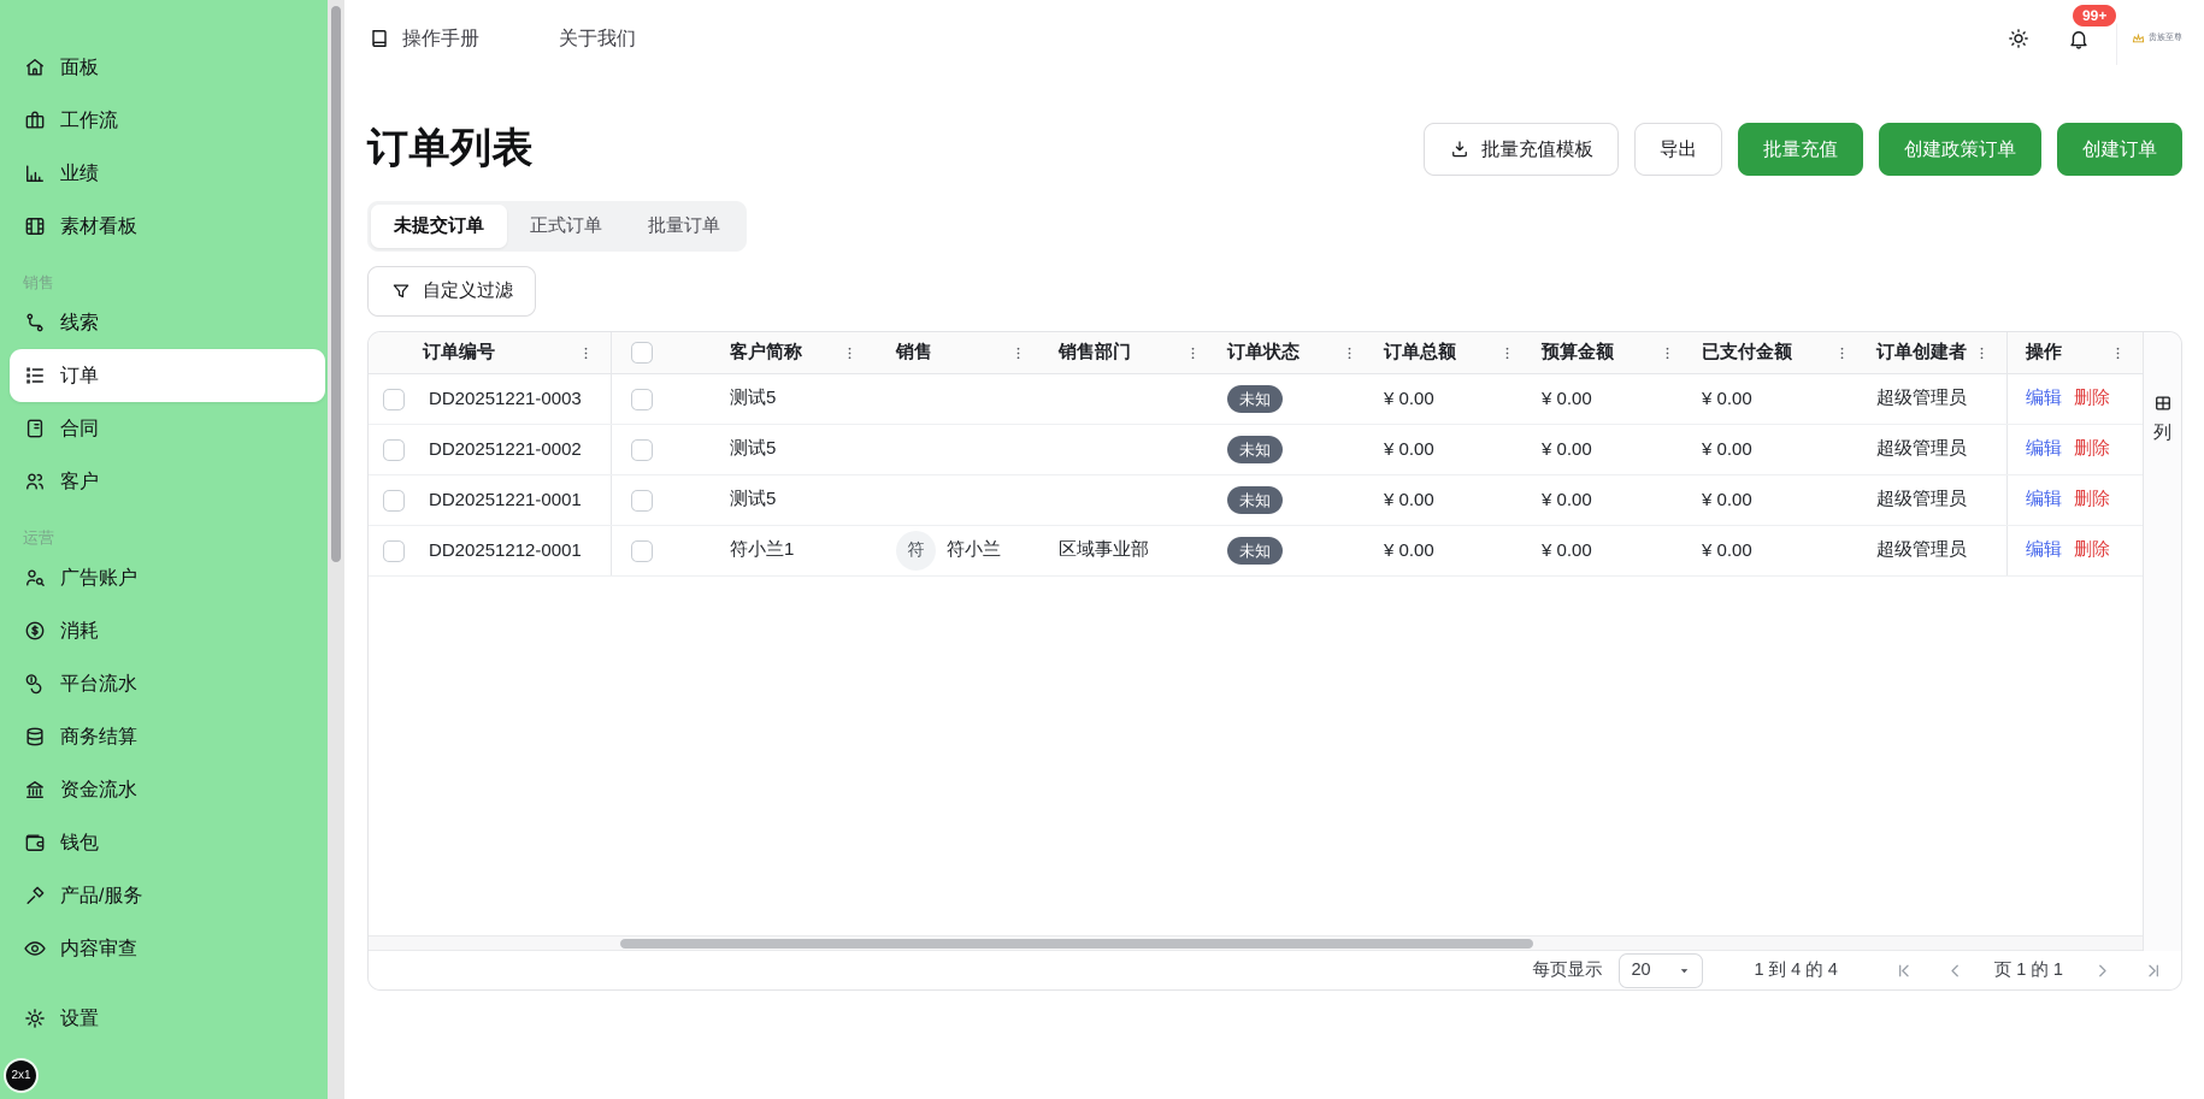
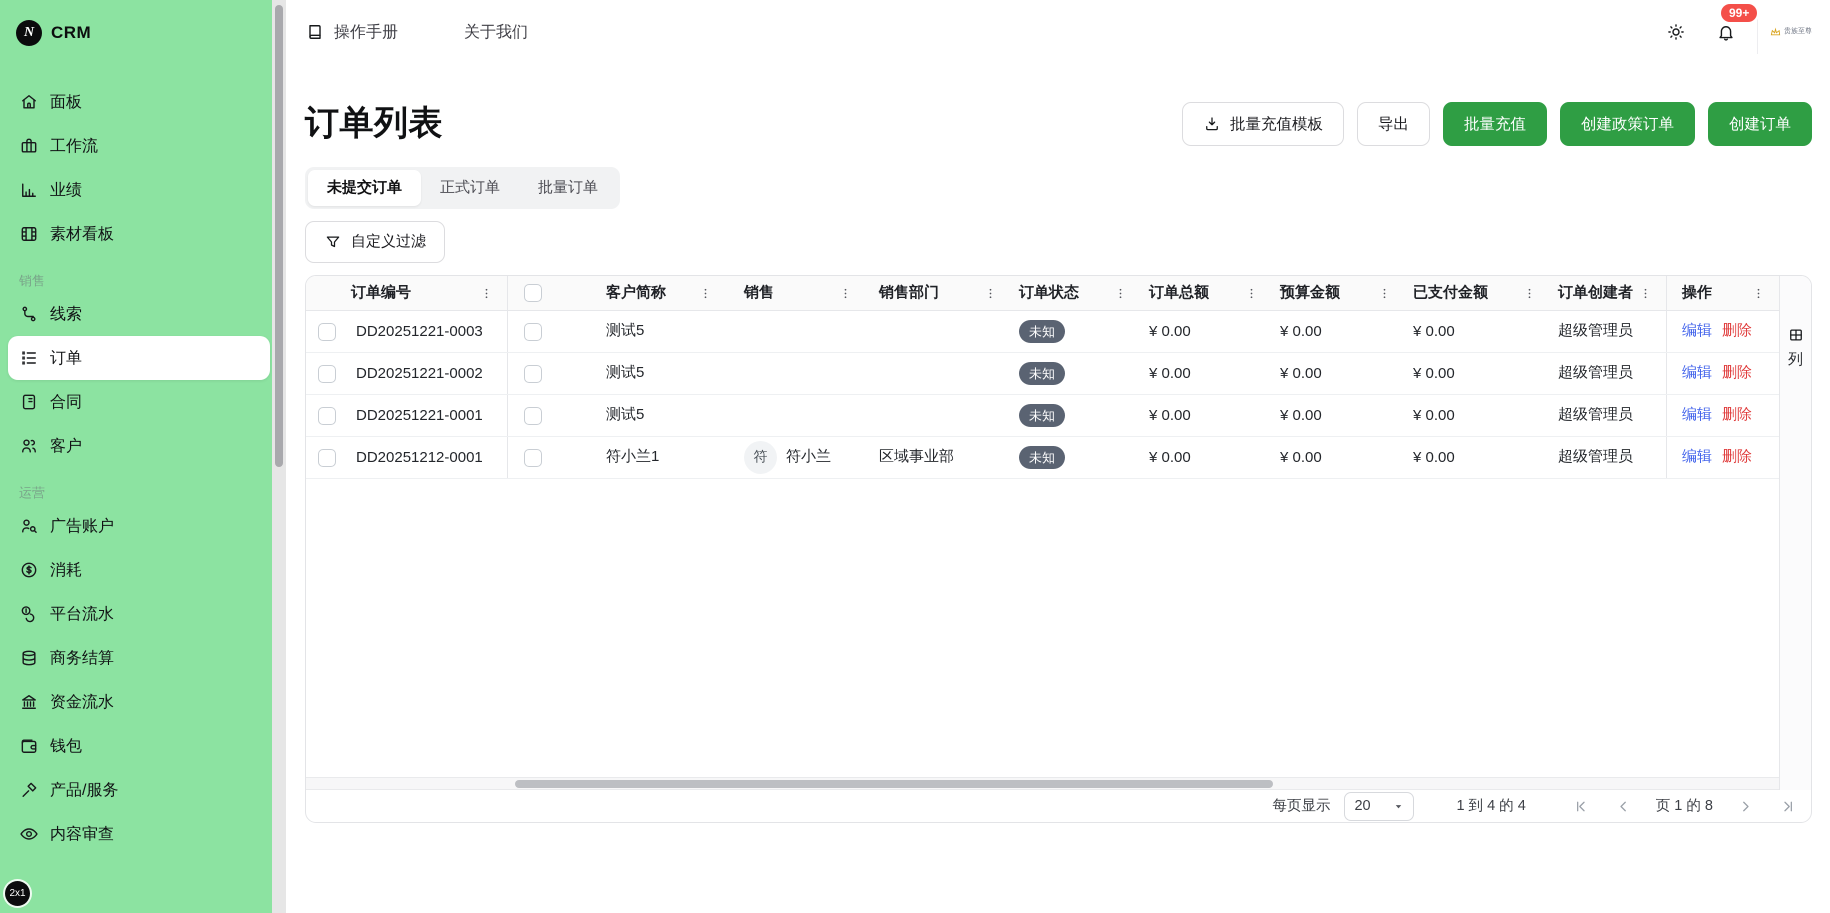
+ N
+ CRM
  面板
  工作流
  业绩
  素材看板
  销售
  线索
  订单
  合同
  客户
  运营
  广告账户
  消耗
  平台流水
  商务结算
  资金流水
  钱包
  产品/服务
  内容审查
- 设置
  操作手册
  关于我们
  99+
  订单列表
  批量充值模板
  导出
  批量充值
  创建政策订单
  创建订单
  未提交订单
  正式订单
  批量订单
  自定义过滤
  订单编号
  客户简称
  销售
  销售部门
  订单状态
  订单总额
  预算金额
  已支付金额
  订单创建者
  操作
  DD20251221-0003
  测试5
  未知
  ¥ 0.00
  ¥ 0.00
  ¥ 0.00
  超级管理员
  编辑
  删除
  DD20251221-0002
  测试5
  未知
  ¥ 0.00
  ¥ 0.00
  ¥ 0.00
  超级管理员
  编辑
  删除
  DD20251221-0001
  测试5
  未知
  ¥ 0.00
  ¥ 0.00
  ¥ 0.00
  超级管理员
  编辑
  删除
  DD20251212-0001
  符小兰1
  符
  符小兰
  区域事业部
  未知
  ¥ 0.00
  ¥ 0.00
  ¥ 0.00
  超级管理员
  编辑
  删除
  列
  每页显示
  20
  1 到 4 的 4
- 页 1 的 1
+ 页 1 的 8
  2x1
